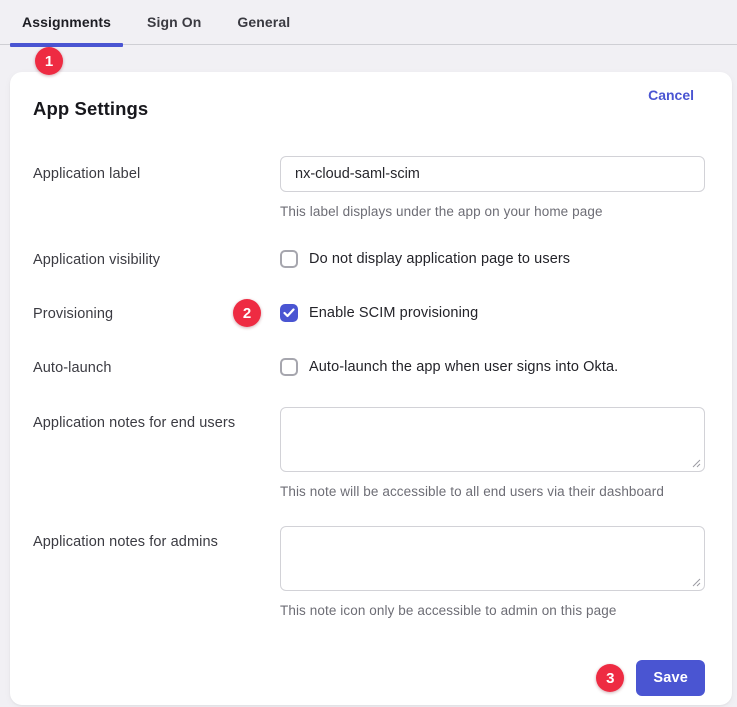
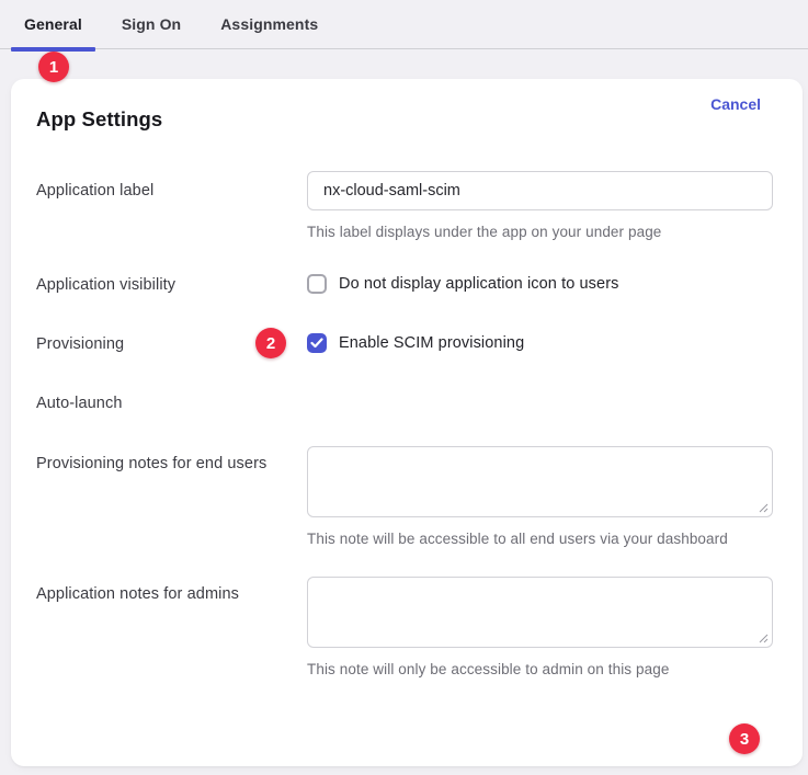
- Assignments
+ General
  Sign On
- General
+ Assignments
  1
  App Settings
  Cancel
  Application label
  nx-cloud-saml-scim
- This label displays under the app on your home page
+ This label displays under the app on your under page
  Application visibility
- Do not display application page to users
+ Do not display application icon to users
  Provisioning
  2
  Enable SCIM provisioning
  Auto-launch
- Auto-launch the app when user signs into Okta.
- Application notes for end users
+ Provisioning notes for end users
- This note will be accessible to all end users via their dashboard
+ This note will be accessible to all end users via your dashboard
  Application notes for admins
- This note icon only be accessible to admin on this page
+ This note will only be accessible to admin on this page
  3
- Save
